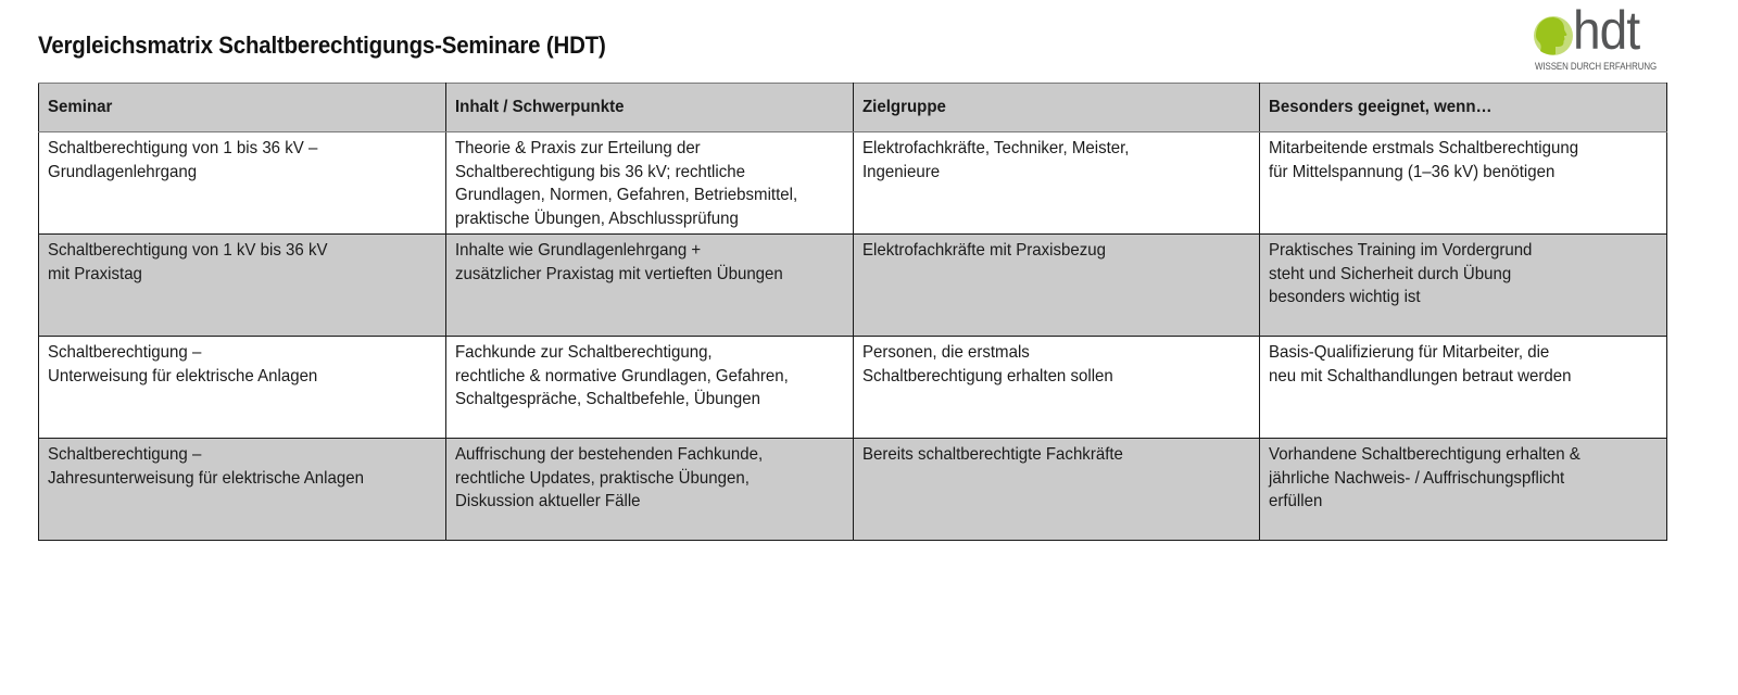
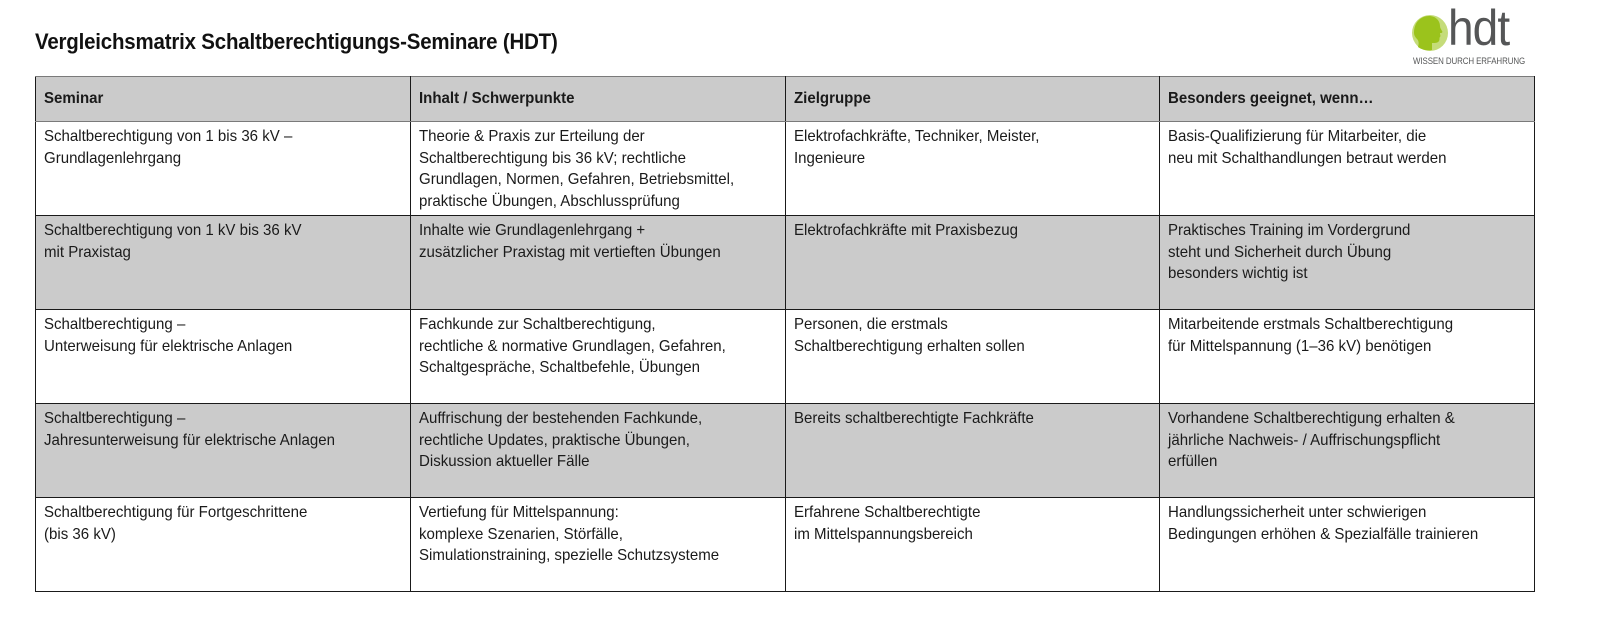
  Vergleichsmatrix Schaltberechtigungs-Seminare (HDT)
  hdt
  WISSEN DURCH ERFAHRUNG
  Seminar	Inhalt / Schwerpunkte	Zielgruppe	Besonders geeignet, wenn…
- Schaltberechtigung von 1 bis 36 kV – Grundlagenlehrgang	Theorie & Praxis zur Erteilung der Schaltberechtigung bis 36 kV; rechtliche Grundlagen, Normen, Gefahren, Betriebsmittel, praktische Übungen, Abschlussprüfung	Elektrofachkräfte, Techniker, Meister, Ingenieure	Mitarbeitende erstmals Schaltberechtigung für Mittelspannung (1–36 kV) benötigen
+ Schaltberechtigung von 1 bis 36 kV – Grundlagenlehrgang	Theorie & Praxis zur Erteilung der Schaltberechtigung bis 36 kV; rechtliche Grundlagen, Normen, Gefahren, Betriebsmittel, praktische Übungen, Abschlussprüfung	Elektrofachkräfte, Techniker, Meister, Ingenieure	Basis-Qualifizierung für Mitarbeiter, die neu mit Schalthandlungen betraut werden
  Schaltberechtigung von 1 kV bis 36 kV mit Praxistag	Inhalte wie Grundlagenlehrgang + zusätzlicher Praxistag mit vertieften Übungen	Elektrofachkräfte mit Praxisbezug	Praktisches Training im Vordergrund steht und Sicherheit durch Übung besonders wichtig ist
- Schaltberechtigung – Unterweisung für elektrische Anlagen	Fachkunde zur Schaltberechtigung, rechtliche & normative Grundlagen, Gefahren, Schaltgespräche, Schaltbefehle, Übungen	Personen, die erstmals Schaltberechtigung erhalten sollen	Basis-Qualifizierung für Mitarbeiter, die neu mit Schalthandlungen betraut werden
+ Schaltberechtigung – Unterweisung für elektrische Anlagen	Fachkunde zur Schaltberechtigung, rechtliche & normative Grundlagen, Gefahren, Schaltgespräche, Schaltbefehle, Übungen	Personen, die erstmals Schaltberechtigung erhalten sollen	Mitarbeitende erstmals Schaltberechtigung für Mittelspannung (1–36 kV) benötigen
  Schaltberechtigung – Jahresunterweisung für elektrische Anlagen	Auffrischung der bestehenden Fachkunde, rechtliche Updates, praktische Übungen, Diskussion aktueller Fälle	Bereits schaltberechtigte Fachkräfte	Vorhandene Schaltberechtigung erhalten & jährliche Nachweis- / Auffrischungspflicht erfüllen
+ Schaltberechtigung für Fortgeschrittene (bis 36 kV)	Vertiefung für Mittelspannung: komplexe Szenarien, Störfälle, Simulationstraining, spezielle Schutzsysteme	Erfahrene Schaltberechtigte im Mittelspannungsbereich	Handlungssicherheit unter schwierigen Bedingungen erhöhen & Spezialfälle trainieren
